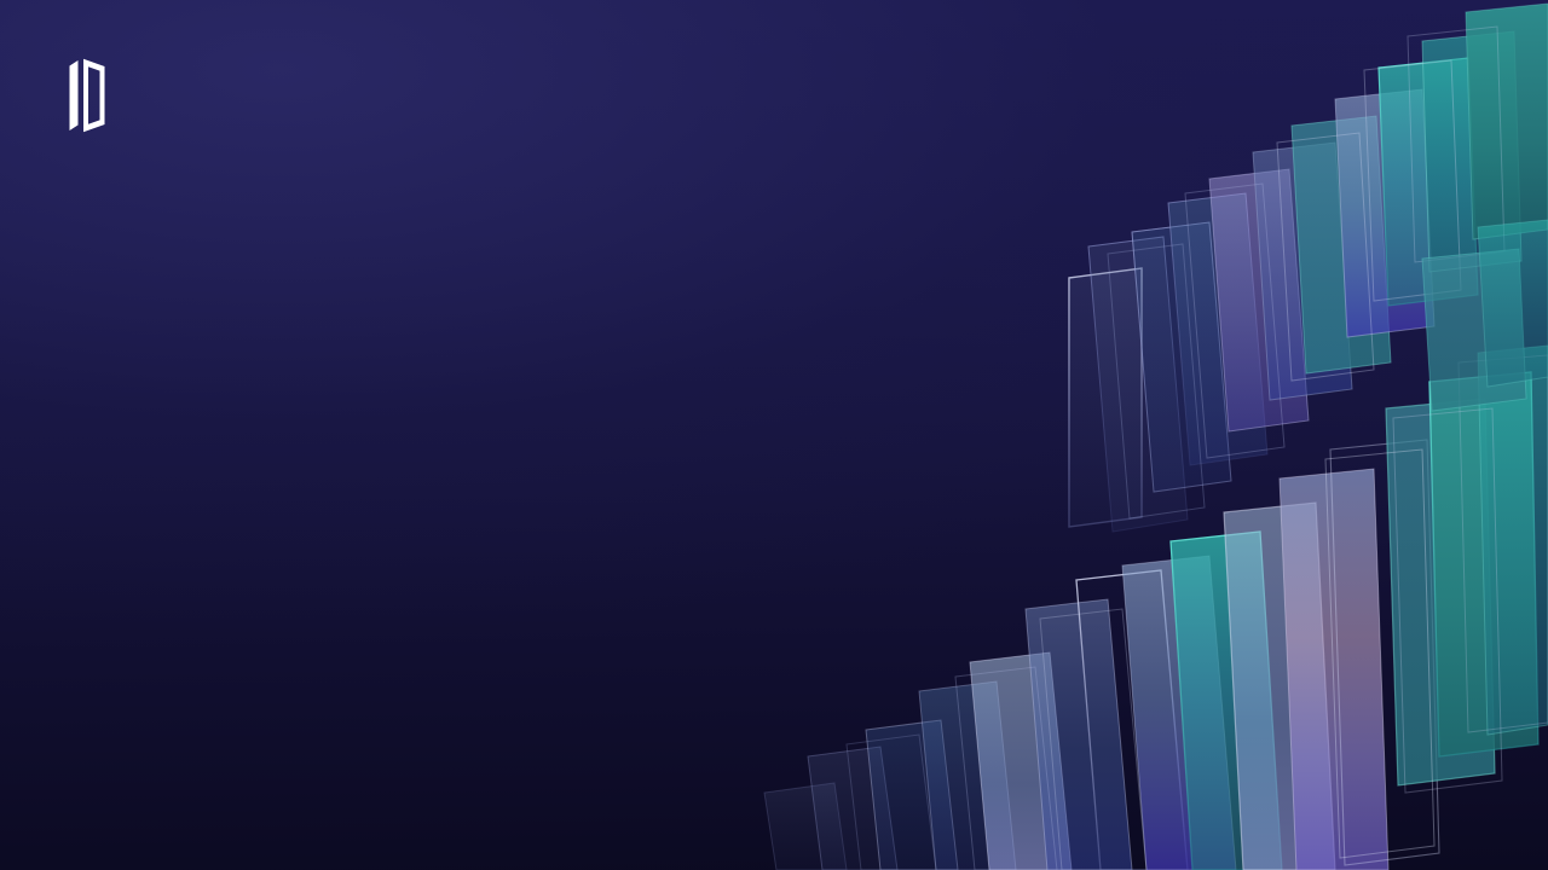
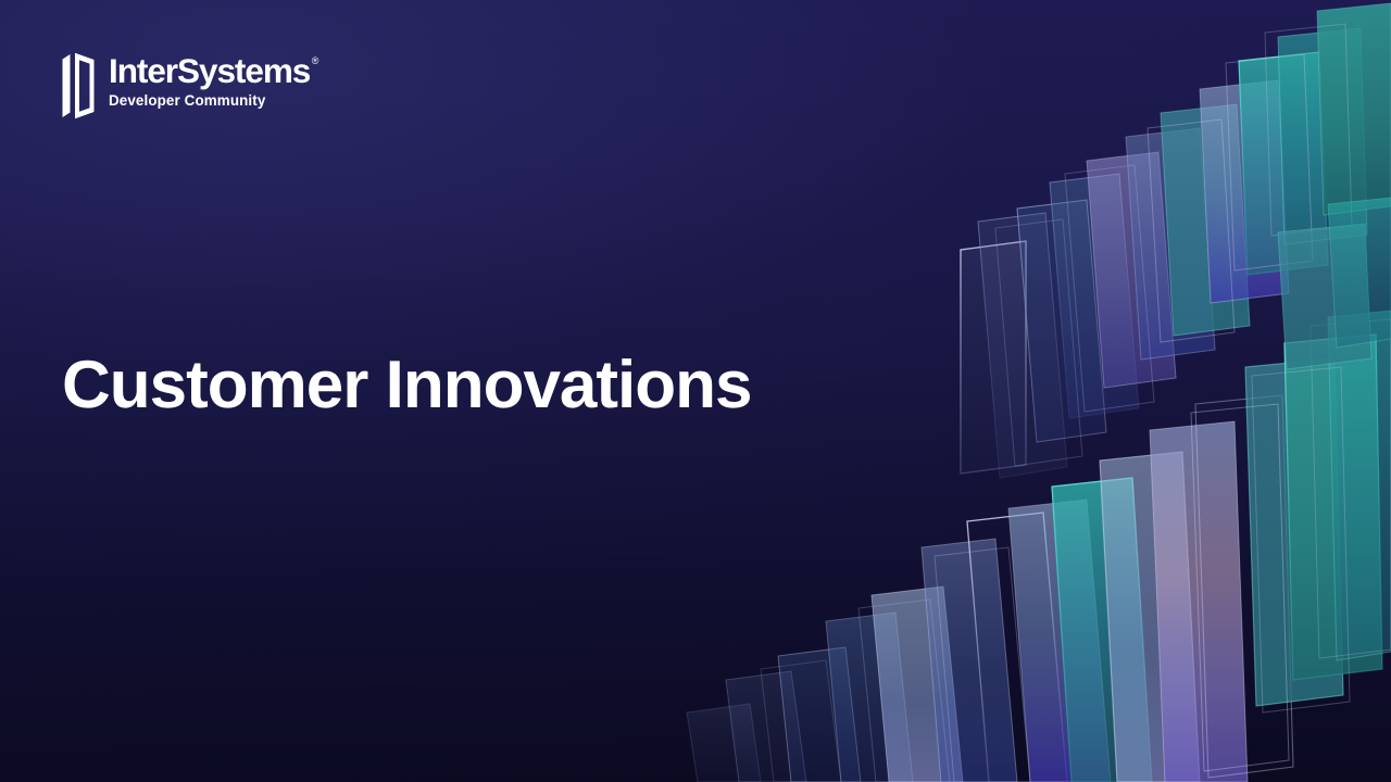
+ InterSystems
+ ®
+ Developer Community
+ Customer Innovations
